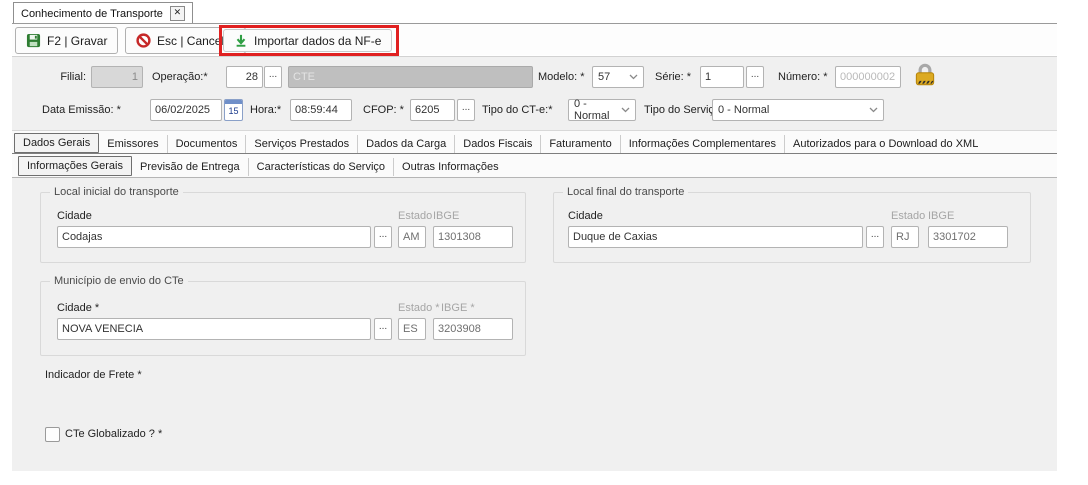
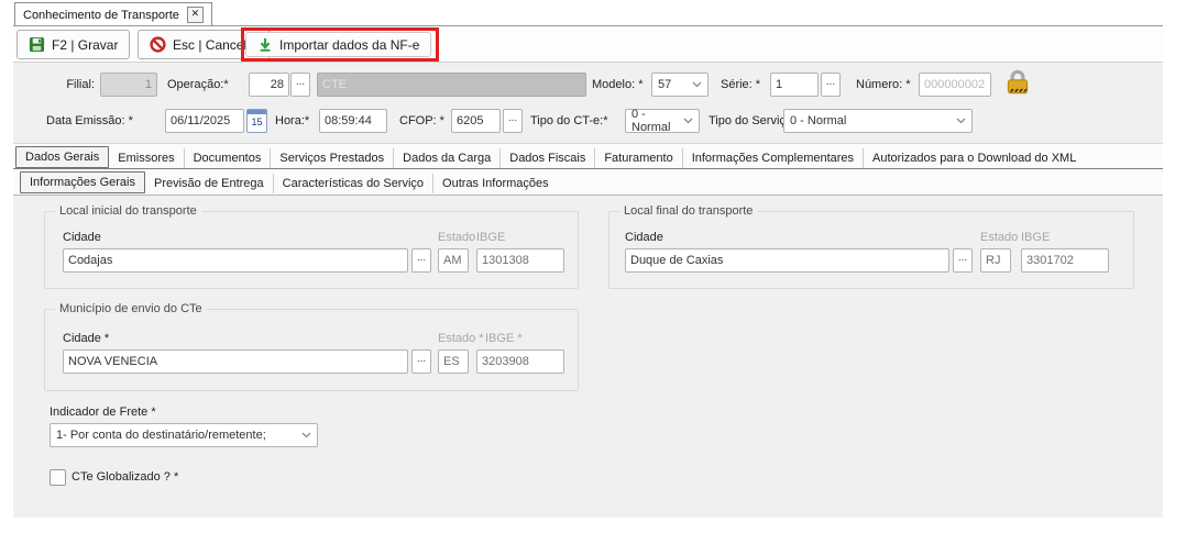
  Conhecimento de Transporte
  ✕
  F2 | Gravar
  Esc | Cance
  Importar dados da NF-e
  Filial:
  1
  Operação:*
  28
  ...
  CTE
  Modelo: *
  57
  Série: *
  1
  ...
  Número: *
  000000002
  Data Emissão: *
- 06/02/2025
+ 06/11/2025
  15
  Hora:*
  08:59:44
  CFOP: *
  6205
  ...
  Tipo do CT-e:*
  0 - Normal
  Tipo do Servi
  0 - Normal
  Dados Gerais
  Emissores
  Documentos
  Serviços Prestados
  Dados da Carga
  Dados Fiscais
  Faturamento
  Informações Complementares
  Autorizados para o Download do XML
  Informações Gerais
  Previsão de Entrega
  Características do Serviço
  Outras Informações
  Local inicial do transporte
  Cidade
  Estado
  IBGE
  Codajas
  ...
  AM
  1301308
  Local final do transporte
  Cidade
  Estado
  IBGE
  Duque de Caxias
  ...
  RJ
  3301702
  Município de envio do CTe
  Cidade *
  Estado *
  IBGE *
  NOVA VENECIA
  ...
  ES
  3203908
  Indicador de Frete *
+ 1- Por conta do destinatário/remetente;
  CTe Globalizado ? *
